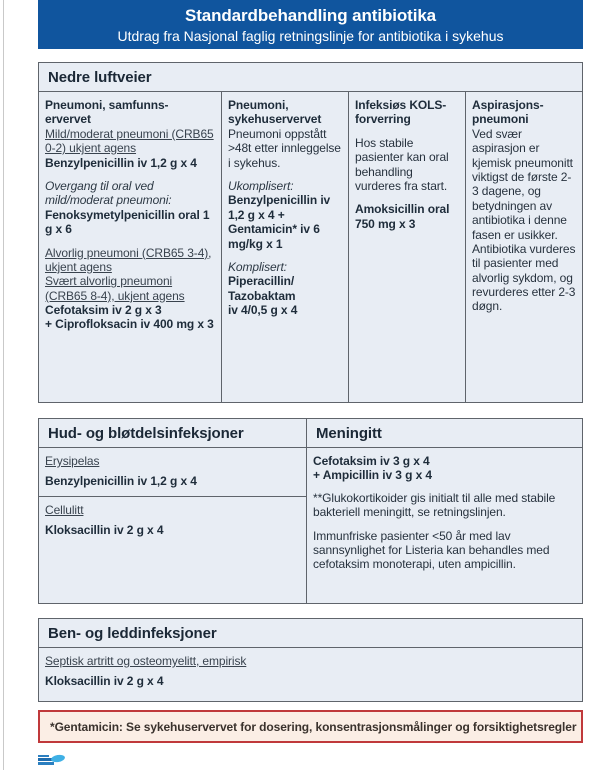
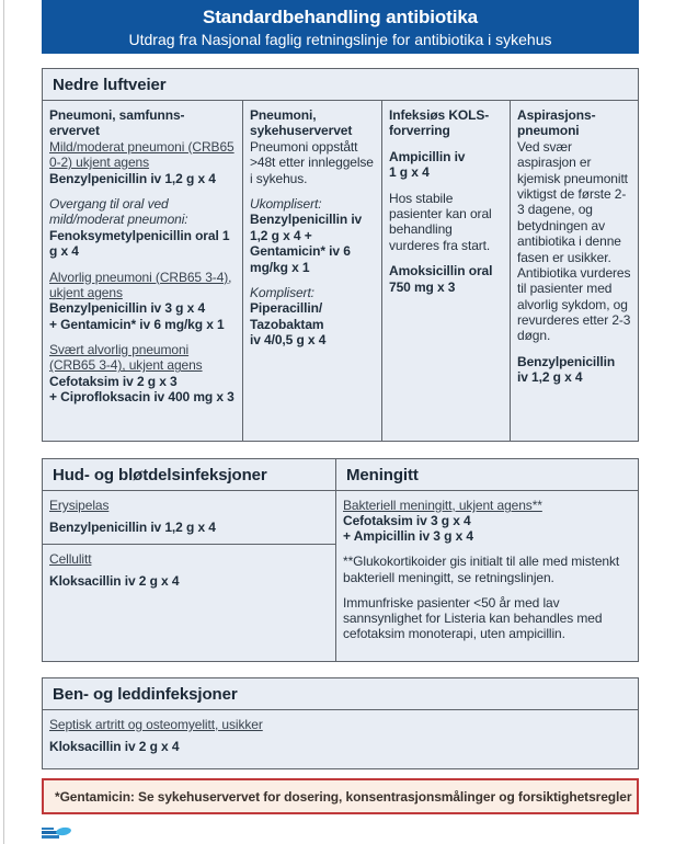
  Standardbehandling antibiotika
  Utdrag fra Nasjonal faglig retningslinje for antibiotika i sykehus
  Nedre luftveier
  Pneumoni, samfunns-
  ervervet
  Mild/moderat pneumoni (CRB65 0-2) ukjent agens
  Benzylpenicillin iv 1,2 g x 4
  Overgang til oral ved mild/moderat pneumoni:
- Fenoksymetylpenicillin oral 1 g x 6
+ Fenoksymetylpenicillin oral 1 g x 4
  Alvorlig pneumoni (CRB65 3-4), ukjent agens
+ Benzylpenicillin iv 3 g x 4
+ + Gentamicin* iv 6 mg/kg x 1
- Svært alvorlig pneumoni (CRB65 8-4), ukjent agens
+ Svært alvorlig pneumoni (CRB65 3-4), ukjent agens
  Cefotaksim iv 2 g x 3
  + Ciprofloksacin iv 400 mg x 3
  Pneumoni,
  sykehuservervet
  Pneumoni oppstått >48t etter innleggelse i sykehus.
  Ukomplisert:
  Benzylpenicillin iv
  1,2 g x 4 +
  Gentamicin* iv 6
  mg/kg x 1
  Komplisert:
  Piperacillin/
  Tazobaktam
  iv 4/0,5 g x 4
  Infeksiøs KOLS-
  forverring
+ Ampicillin iv
+ 1 g x 4
  Hos stabile pasienter kan oral behandling vurderes fra start.
  Amoksicillin oral
  750 mg x 3
  Aspirasjons-
  pneumoni
  Ved svær aspirasjon er kjemisk pneumonitt viktigst de første 2-3 dagene, og betydningen av antibiotika i denne fasen er usikker. Antibiotika vurderes til pasienter med alvorlig sykdom, og revurderes etter 2-3 døgn.
+ Benzylpenicillin
+ iv 1,2 g x 4
  Hud- og bløtdelsinfeksjoner
  Erysipelas
  Benzylpenicillin iv 1,2 g x 4
  Cellulitt
  Kloksacillin iv 2 g x 4
  Meningitt
+ Bakteriell meningitt, ukjent agens**
  Cefotaksim iv 3 g x 4
  + Ampicillin iv 3 g x 4
- **Glukokortikoider gis initialt til alle med stabile bakteriell meningitt, se retningslinjen.
+ **Glukokortikoider gis initialt til alle med mistenkt bakteriell meningitt, se retningslinjen.
  Immunfriske pasienter <50 år med lav sannsynlighet for Listeria kan behandles med cefotaksim monoterapi, uten ampicillin.
  Ben- og leddinfeksjoner
- Septisk artritt og osteomyelitt, empirisk
+ Septisk artritt og osteomyelitt, usikker
  Kloksacillin iv 2 g x 4
  *Gentamicin: Se sykehuservervet for dosering, konsentrasjonsmålinger og forsiktighetsregler
